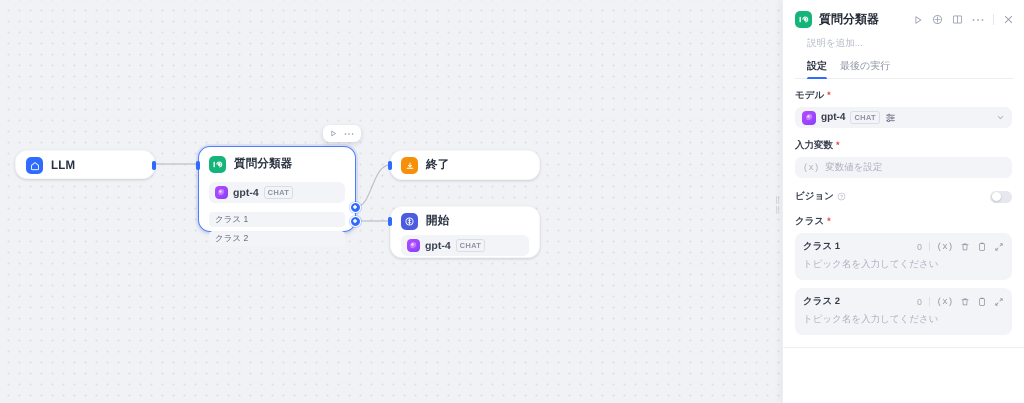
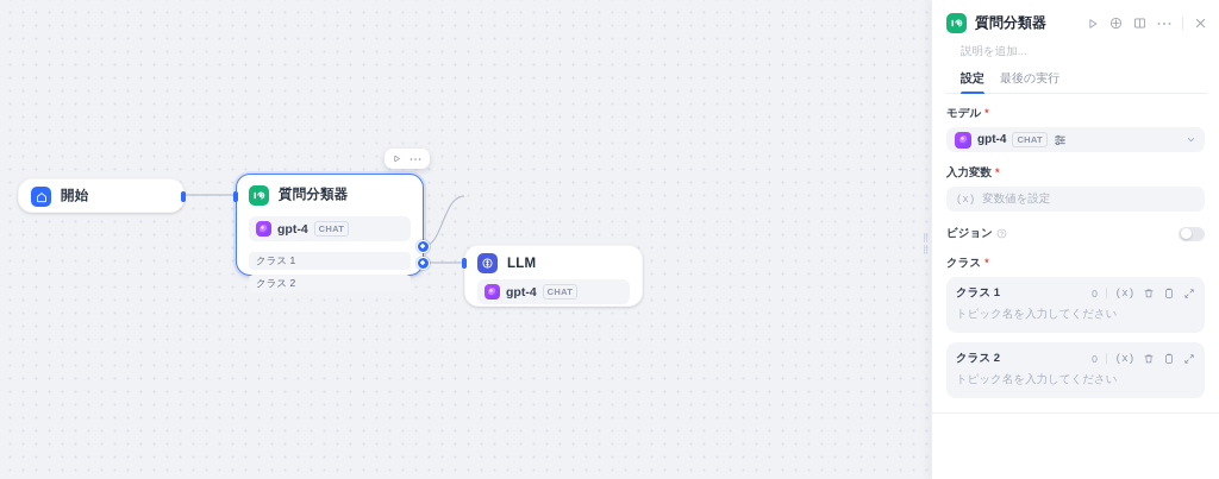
- LLM
+ 開始
  質問分類器
  gpt-4
  CHAT
  クラス 1
  クラス 2
- 終了
- 開始
+ LLM
  gpt-4
  CHAT
  質問分類器
  説明を追加...
  設定
  最後の実行
  モデル
  *
  gpt-4
  CHAT
  入力変数
  *
  (x)
  変数値を設定
  ビジョン
  クラス
  *
  クラス 1
  0
  (x)
  トピック名を入力してください
  クラス 2
  0
  (x)
  トピック名を入力してください
